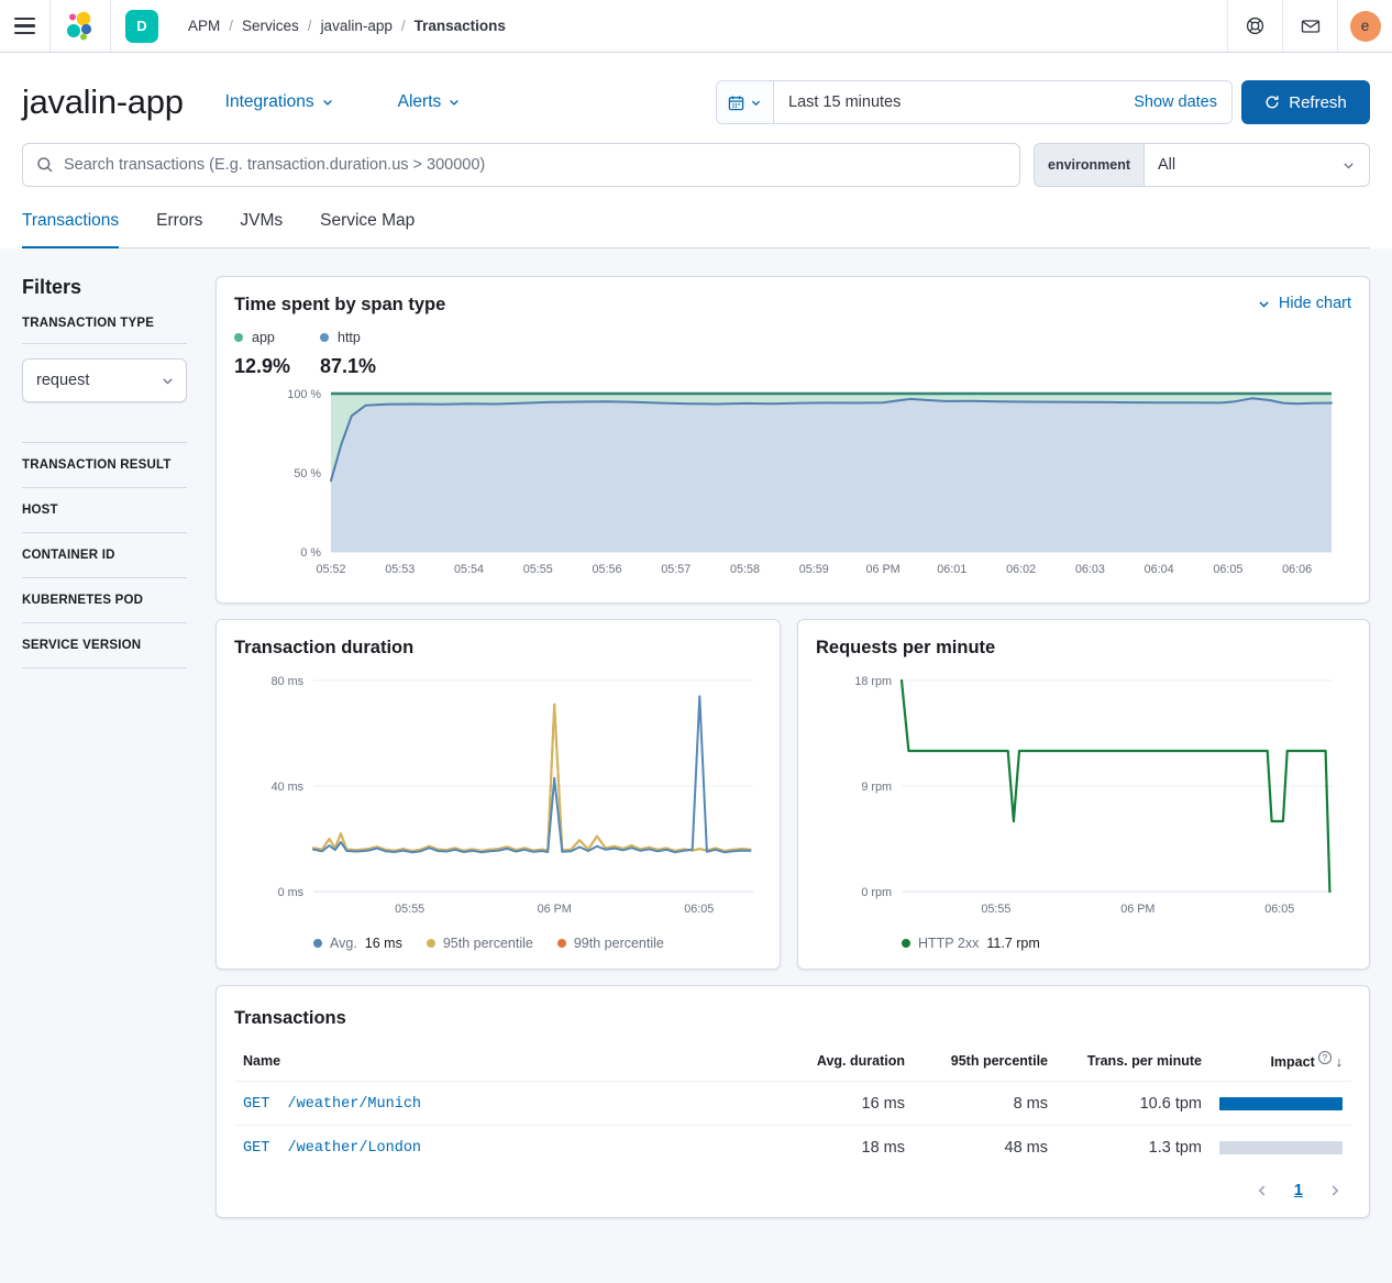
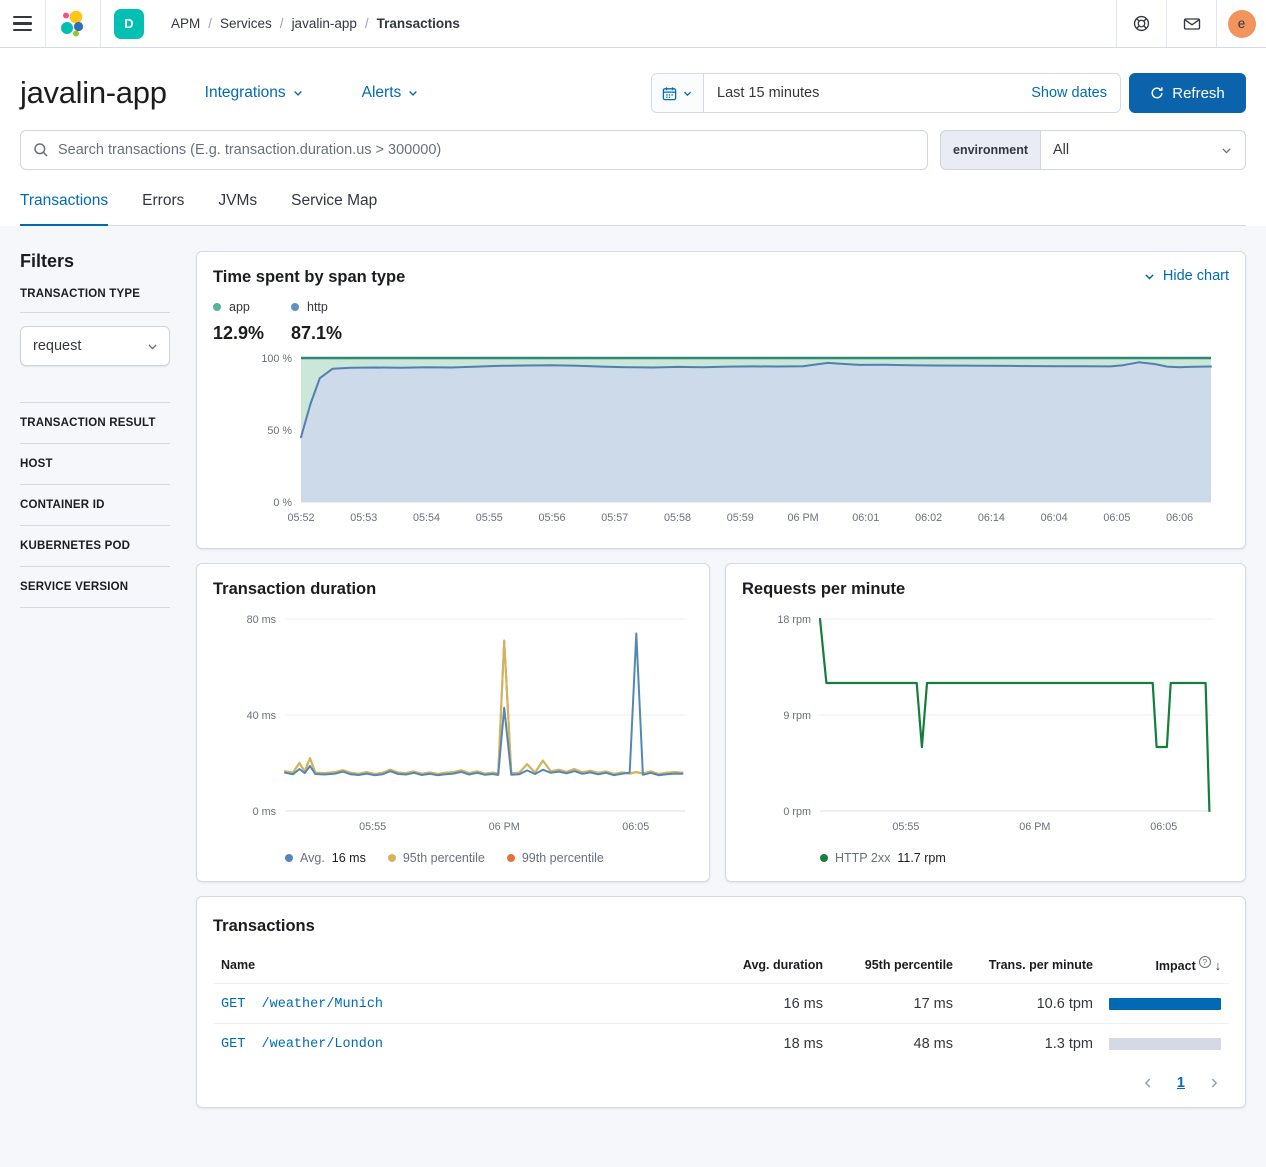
  D
  APM
  /
  Services
  /
  javalin-app
  /
  Transactions
  e
  javalin-app
  Integrations
  Alerts
  Last 15 minutes
  Show dates
  Refresh
  Search transactions (E.g. transaction.duration.us > 300000)
  environment
  All
  Transactions
  Errors
  JVMs
  Service Map
  Filters
  TRANSACTION TYPE
  request
  TRANSACTION RESULT
  HOST
  CONTAINER ID
  KUBERNETES POD
  SERVICE VERSION
  Time spent by span type
  Hide chart
  app
  http
  12.9%
  87.1%
  0 %
  50 %
  100 %
  05:52
  05:53
  05:54
  05:55
  05:56
  05:57
  05:58
  05:59
  06 PM
  06:01
  06:02
- 06:03
+ 06:14
  06:04
  06:05
  06:06
  Transaction duration
  0 ms
  40 ms
  80 ms
  05:55
  06 PM
  06:05
  Avg.
  16 ms
  95th percentile
  99th percentile
  Requests per minute
  0 rpm
  9 rpm
  18 rpm
  05:55
  06 PM
  06:05
  HTTP 2xx
  11.7 rpm
  Transactions
  Name	Avg. duration	95th percentile	Trans. per minute	Impact ? ↓
- GET /weather/Munich	16 ms	8 ms	10.6 tpm
+ GET /weather/Munich	16 ms	17 ms	10.6 tpm
  GET /weather/London	18 ms	48 ms	1.3 tpm
  1
